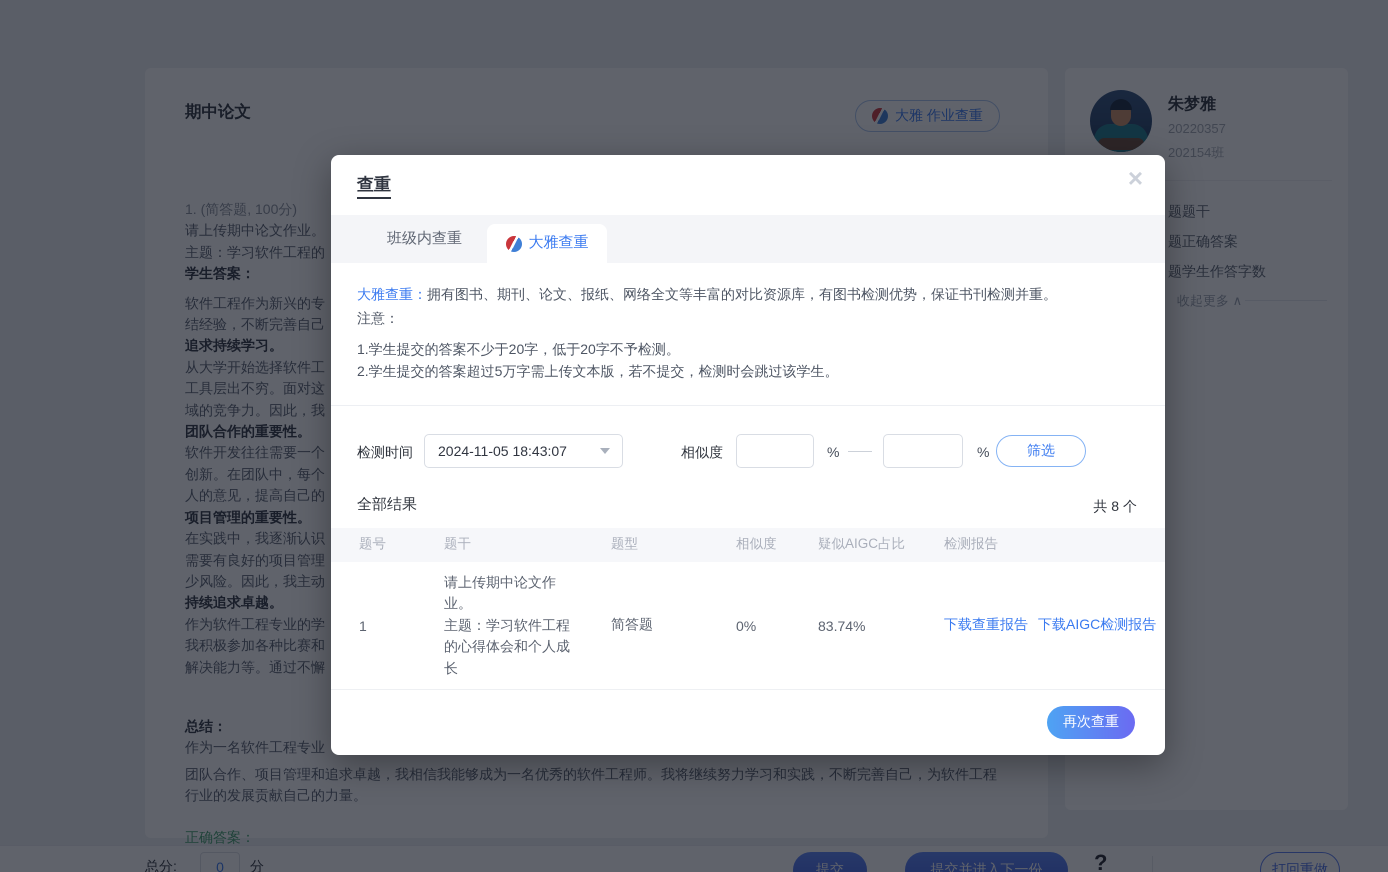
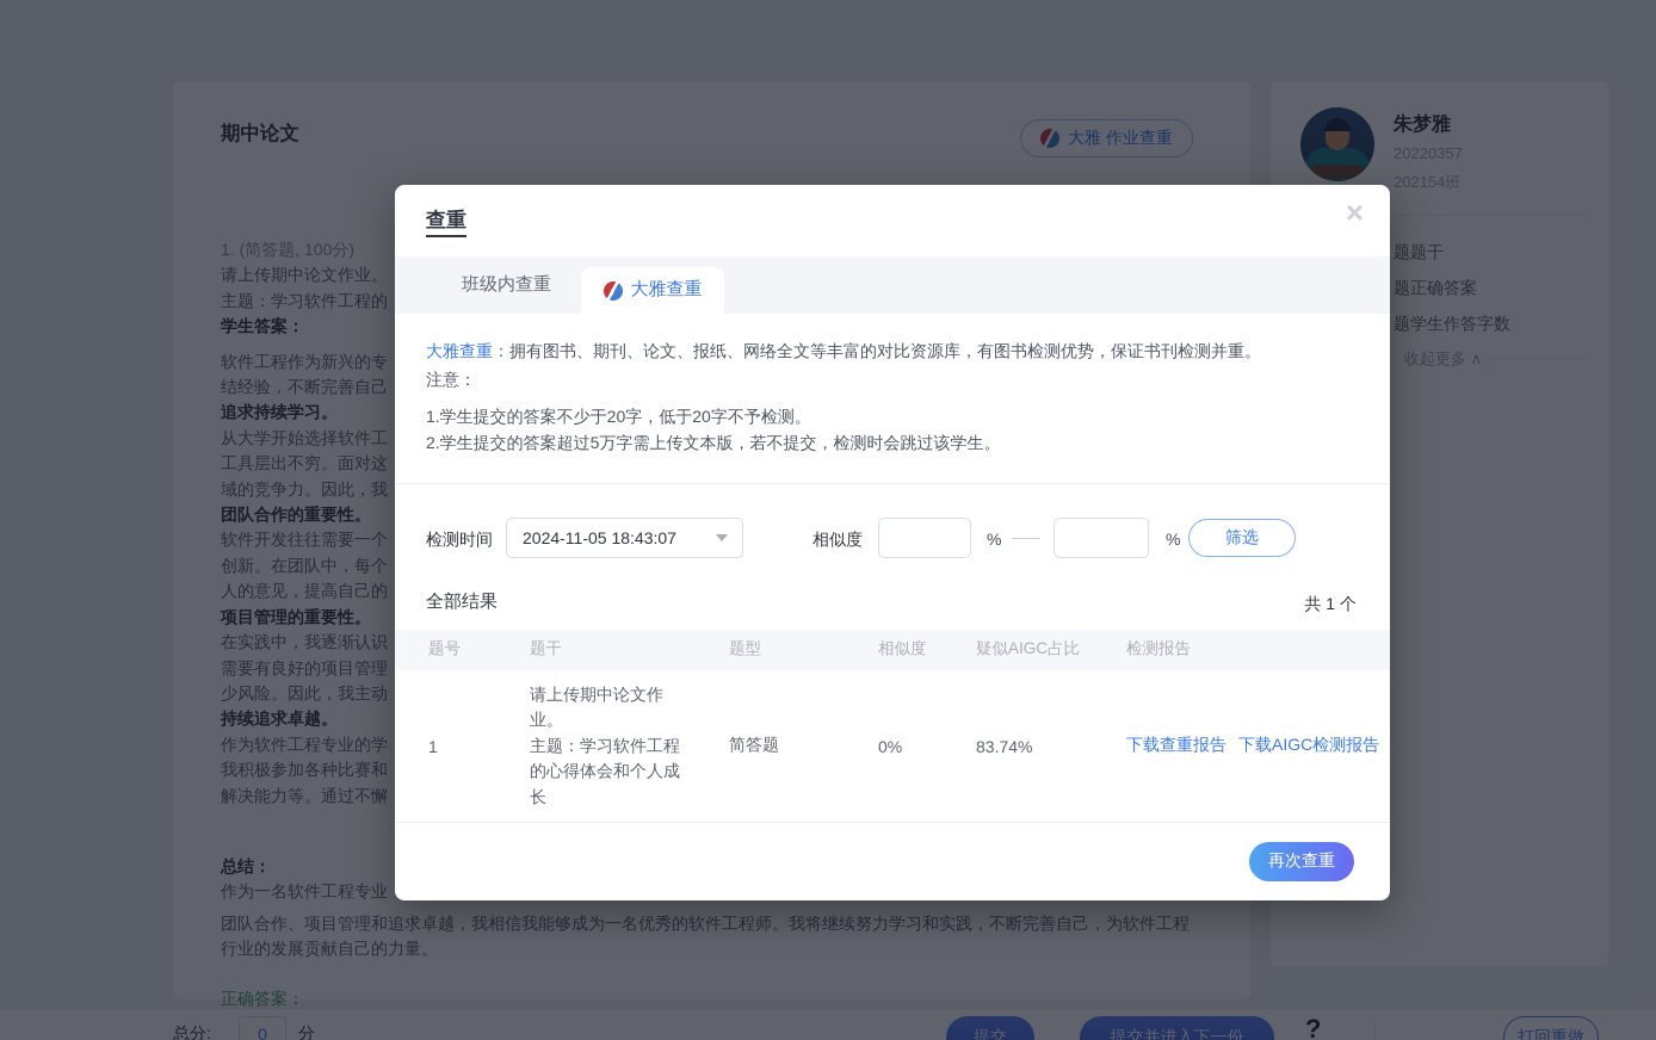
  期中论文
  大雅 作业查重
  1. (简答题, 100分)
  请上传期中论文作业。
  主题：学习软件工程的
  学生答案：
  软件工程作为新兴的专
  结经验，不断完善自己
  追求持续学习。
  从大学开始选择软件工
  工具层出不穷。面对这
  域的竞争力。因此，我
  团队合作的重要性。
  软件开发往往需要一个
  创新。在团队中，每个
  人的意见，提高自己的
  项目管理的重要性。
  在实践中，我逐渐认识
  需要有良好的项目管理
  少风险。因此，我主动
  持续追求卓越。
  作为软件工程专业的学
  我积极参加各种比赛和
  解决能力等。通过不懈
  总结：
  作为一名软件工程专业
  团队合作、项目管理和追求卓越，我相信我能够成为一名优秀的软件工程师。我将继续努力学习和实践，不断完善自己，为软件工程
  行业的发展贡献自己的力量。
  正确答案：
  朱梦雅
  20220357
  202154班
  题题干
  题正确答案
  题学生作答字数
  收起更多 ∧
  总分:
  0
  分
  提交
  提交并进入下一份
  ?
  打回重做
  查重
  ×
  班级内查重
  大雅查重
  大雅查重：拥有图书、期刊、论文、报纸、网络全文等丰富的对比资源库，有图书检测优势，保证书刊检测并重。
  注意：
  1.学生提交的答案不少于20字，低于20字不予检测。
  2.学生提交的答案超过5万字需上传文本版，若不提交，检测时会跳过该学生。
  检测时间
  2024-11-05 18:43:07
  相似度
  %
  %
  筛选
  全部结果
- 共 8 个
+ 共 1 个
  题号
  题干
  题型
  相似度
  疑似AIGC占比
  检测报告
  1
  请上传期中论文作业。
  主题：学习软件工程的心得体会和个人成长
  简答题
  0%
  83.74%
  下载查重报告
  下载AIGC检测报告
  再次查重
